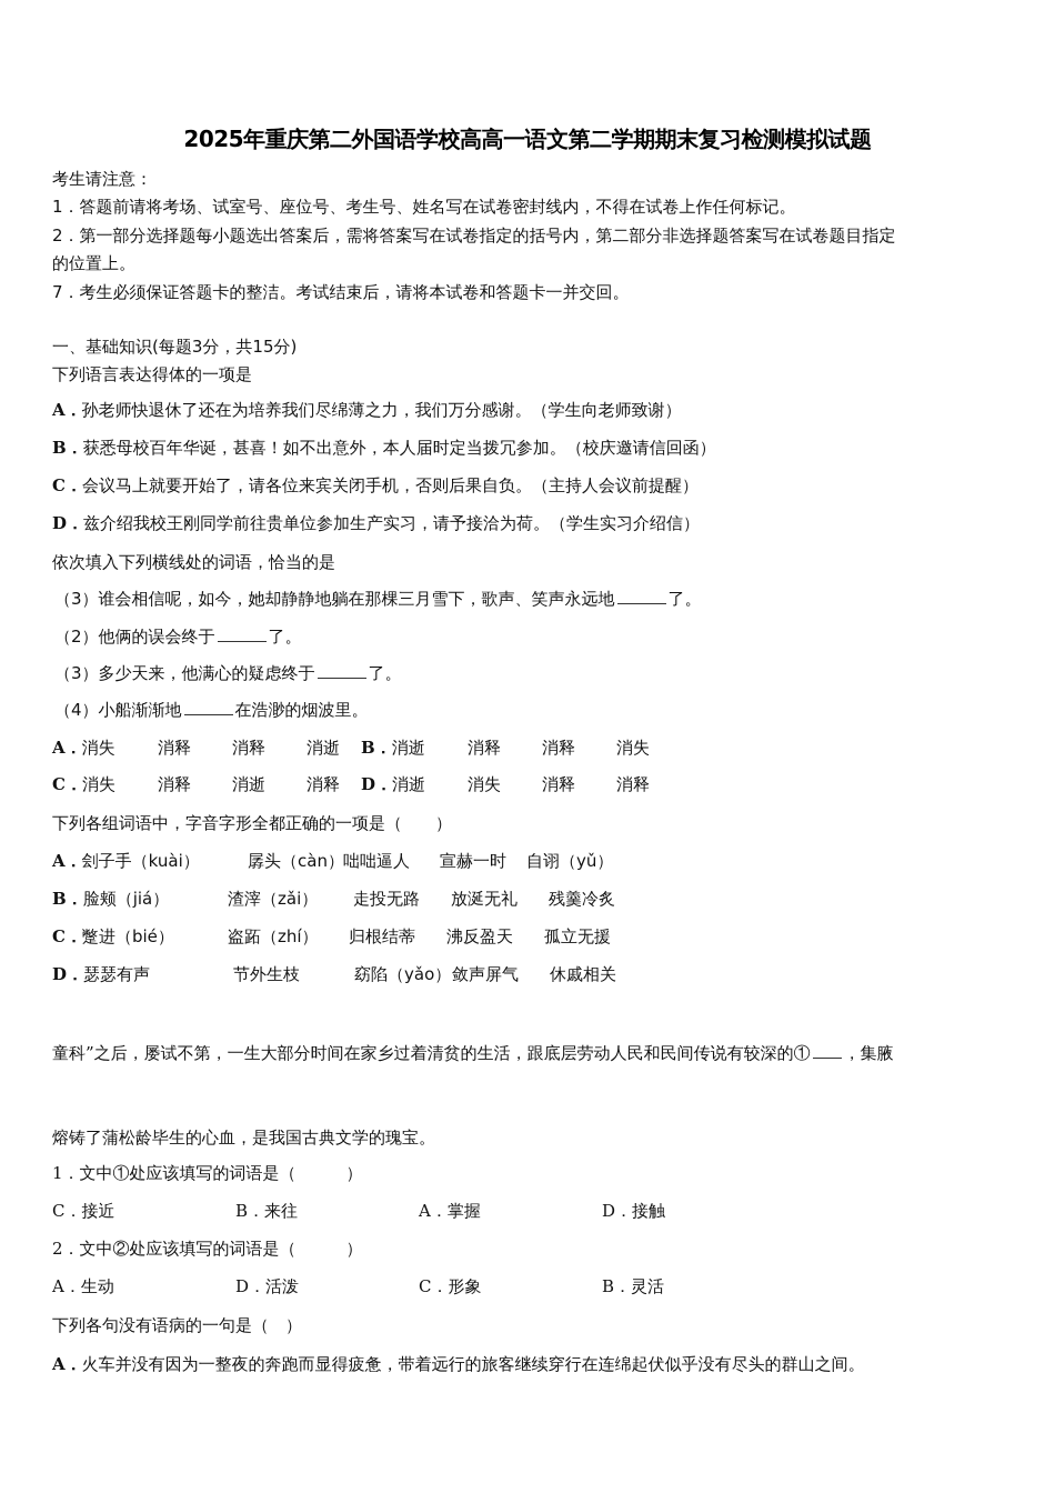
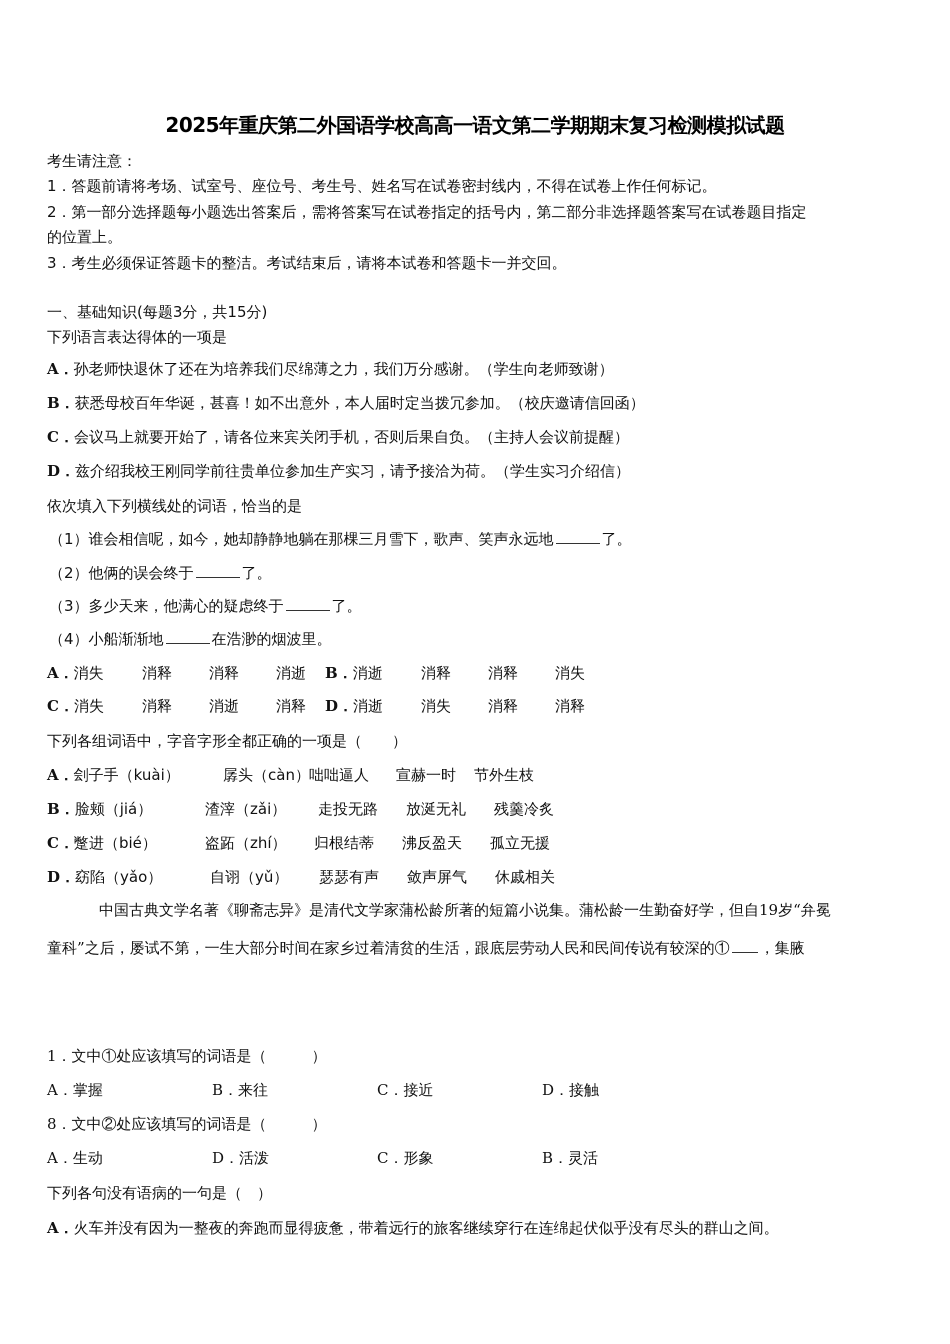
  2025年重庆第二外国语学校高高一语文第二学期期末复习检测模拟试题
  考生请注意：
  1．答题前请将考场、试室号、座位号、考生号、姓名写在试卷密封线内，不得在试卷上作任何标记。
  2．第一部分选择题每小题选出答案后，需将答案写在试卷指定的括号内，第二部分非选择题答案写在试卷题目指定
  的位置上。
- 7．考生必须保证答题卡的整洁。考试结束后，请将本试卷和答题卡一并交回。
+ 3．考生必须保证答题卡的整洁。考试结束后，请将本试卷和答题卡一并交回。
  一、基础知识(每题3分，共15分)
  下列语言表达得体的一项是
  A．孙老师快退休了还在为培养我们尽绵薄之力，我们万分感谢。（学生向老师致谢）
  B．获悉母校百年华诞，甚喜！如不出意外，本人届时定当拨冗参加。（校庆邀请信回函）
  C．会议马上就要开始了，请各位来宾关闭手机，否则后果自负。（主持人会议前提醒）
  D．兹介绍我校王刚同学前往贵单位参加生产实习，请予接洽为荷。（学生实习介绍信）
  依次填入下列横线处的词语，恰当的是
- （3）谁会相信呢，如今，她却静静地躺在那棵三月雪下，歌声、笑声永远地 了。
+ （1）谁会相信呢，如今，她却静静地躺在那棵三月雪下，歌声、笑声永远地 了。
  （2）他俩的误会终于 了。
  （3）多少天来，他满心的疑虑终于 了。
  （4）小船渐渐地 在浩渺的烟波里。
  A．消失
  消释
  消释
  消逝
  B．消逝
  消释
  消释
  消失
  C．消失
  消释
  消逝
  消释
  D．消逝
  消失
  消释
  消释
  下列各组词语中，字音字形全都正确的一项是（ ）
  A．刽子手（kuài）
  孱头（càn）
  咄咄逼人
  宣赫一时
- 自诩（yǔ）
+ 节外生枝
  B．脸颊（jiá）
  渣滓（zǎi）
  走投无路
  放涎无礼
  残羹冷炙
  C．蹩进（bié）
  盗跖（zhí）
  归根结蒂
  沸反盈天
  孤立无援
- D．瑟瑟有声
+ D．窈陷（yǎo）
- 节外生枝
+ 自诩（yǔ）
- 窈陷（yǎo）
+ 瑟瑟有声
  敛声屏气
  休戚相关
+ 中国古典文学名著《聊斋志异》是清代文学家蒲松龄所著的短篇小说集。蒲松龄一生勤奋好学，但自19岁“弁冕
  童科”之后，屡试不第，一生大部分时间在家乡过着清贫的生活，跟底层劳动人民和民间传说有较深的① ，集腋
- 熔铸了蒲松龄毕生的心血，是我国古典文学的瑰宝。
  1．文中①处应该填写的词语是（ ）
- C．接近
+ A．掌握
  B．来往
- A．掌握
+ C．接近
  D．接触
- 2．文中②处应该填写的词语是（ ）
+ 8．文中②处应该填写的词语是（ ）
  A．生动
  D．活泼
  C．形象
  B．灵活
  下列各句没有语病的一句是（ ）
  A．火车并没有因为一整夜的奔跑而显得疲惫，带着远行的旅客继续穿行在连绵起伏似乎没有尽头的群山之间。
